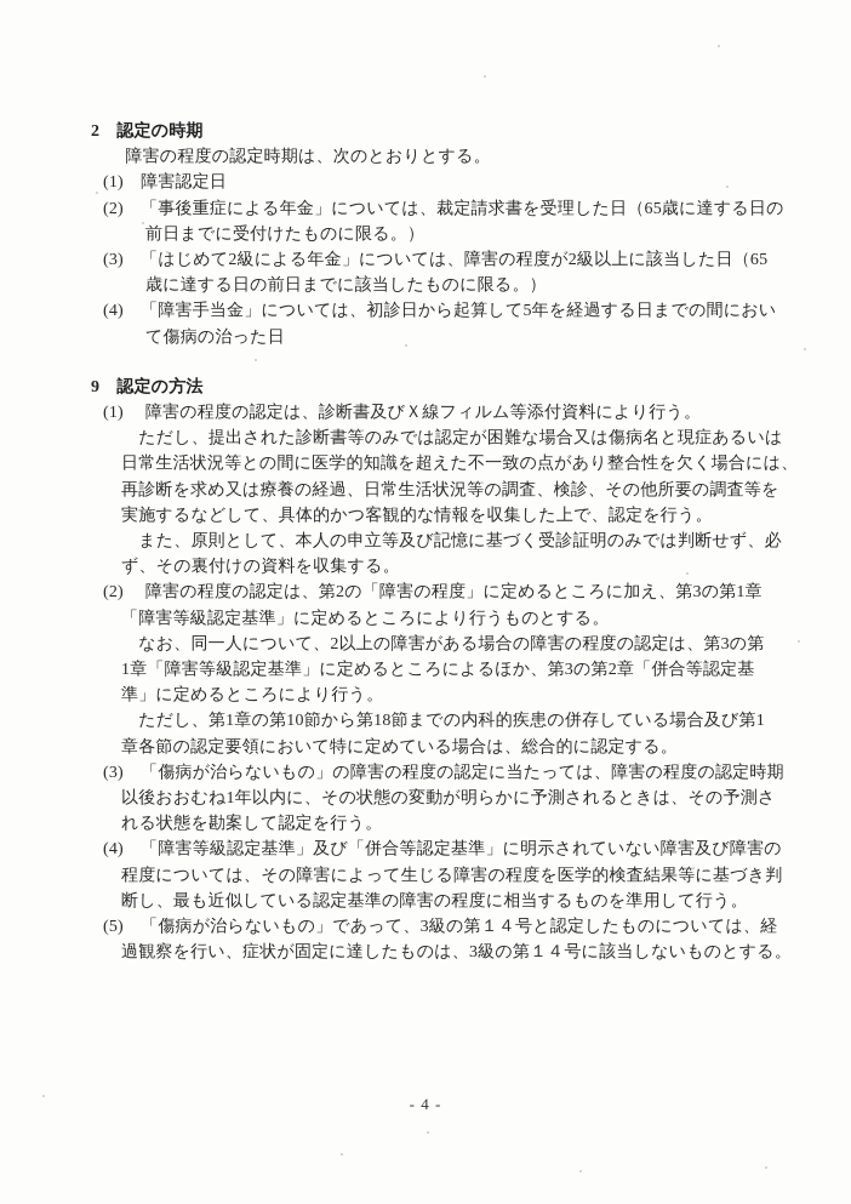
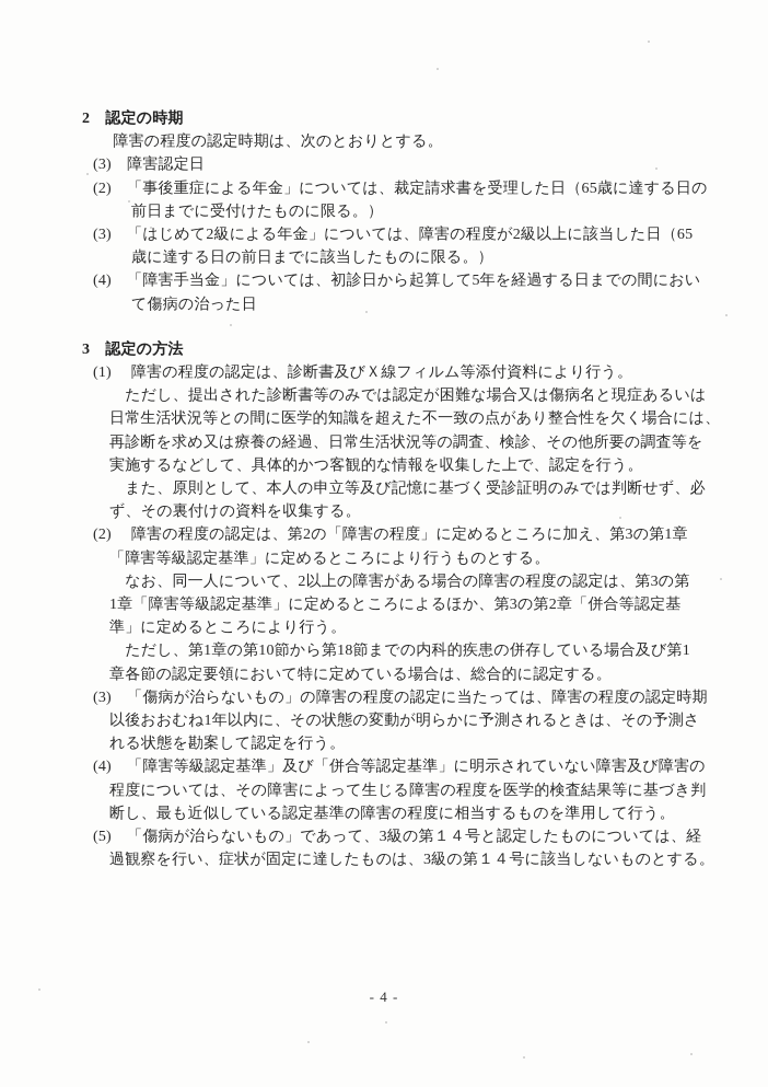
  2 認定の時期
  障害の程度の認定時期は、次のとおりとする。
- (1) 障害認定日
+ (3) 障害認定日
  (2) 「事後重症による年金」については、裁定請求書を受理した日（65歳に達する日の
  前日までに受付けたものに限る。）
  (3) 「はじめて2級による年金」については、障害の程度が2級以上に該当した日（65
  歳に達する日の前日までに該当したものに限る。）
  (4) 「障害手当金」については、初診日から起算して5年を経過する日までの間におい
  て傷病の治った日
- 9 認定の方法
+ 3 認定の方法
  (1) 障害の程度の認定は、診断書及びＸ線フィルム等添付資料により行う。
  ただし、提出された診断書等のみでは認定が困難な場合又は傷病名と現症あるいは
  日常生活状況等との間に医学的知識を超えた不一致の点があり整合性を欠く場合には、
  再診断を求め又は療養の経過、日常生活状況等の調査、検診、その他所要の調査等を
  実施するなどして、具体的かつ客観的な情報を収集した上で、認定を行う。
  また、原則として、本人の申立等及び記憶に基づく受診証明のみでは判断せず、必
  ず、その裏付けの資料を収集する。
  (2) 障害の程度の認定は、第2の「障害の程度」に定めるところに加え、第3の第1章
  「障害等級認定基準」に定めるところにより行うものとする。
  なお、同一人について、2以上の障害がある場合の障害の程度の認定は、第3の第
  1章「障害等級認定基準」に定めるところによるほか、第3の第2章「併合等認定基
  準」に定めるところにより行う。
  ただし、第1章の第10節から第18節までの内科的疾患の併存している場合及び第1
  章各節の認定要領において特に定めている場合は、総合的に認定する。
  (3) 「傷病が治らないもの」の障害の程度の認定に当たっては、障害の程度の認定時期
  以後おおむね1年以内に、その状態の変動が明らかに予測されるときは、その予測さ
  れる状態を勘案して認定を行う。
  (4) 「障害等級認定基準」及び「併合等認定基準」に明示されていない障害及び障害の
  程度については、その障害によって生じる障害の程度を医学的検査結果等に基づき判
  断し、最も近似している認定基準の障害の程度に相当するものを準用して行う。
  (5) 「傷病が治らないもの」であって、3級の第１４号と認定したものについては、経
  過観察を行い、症状が固定に達したものは、3級の第１４号に該当しないものとする。
  - 4 -
